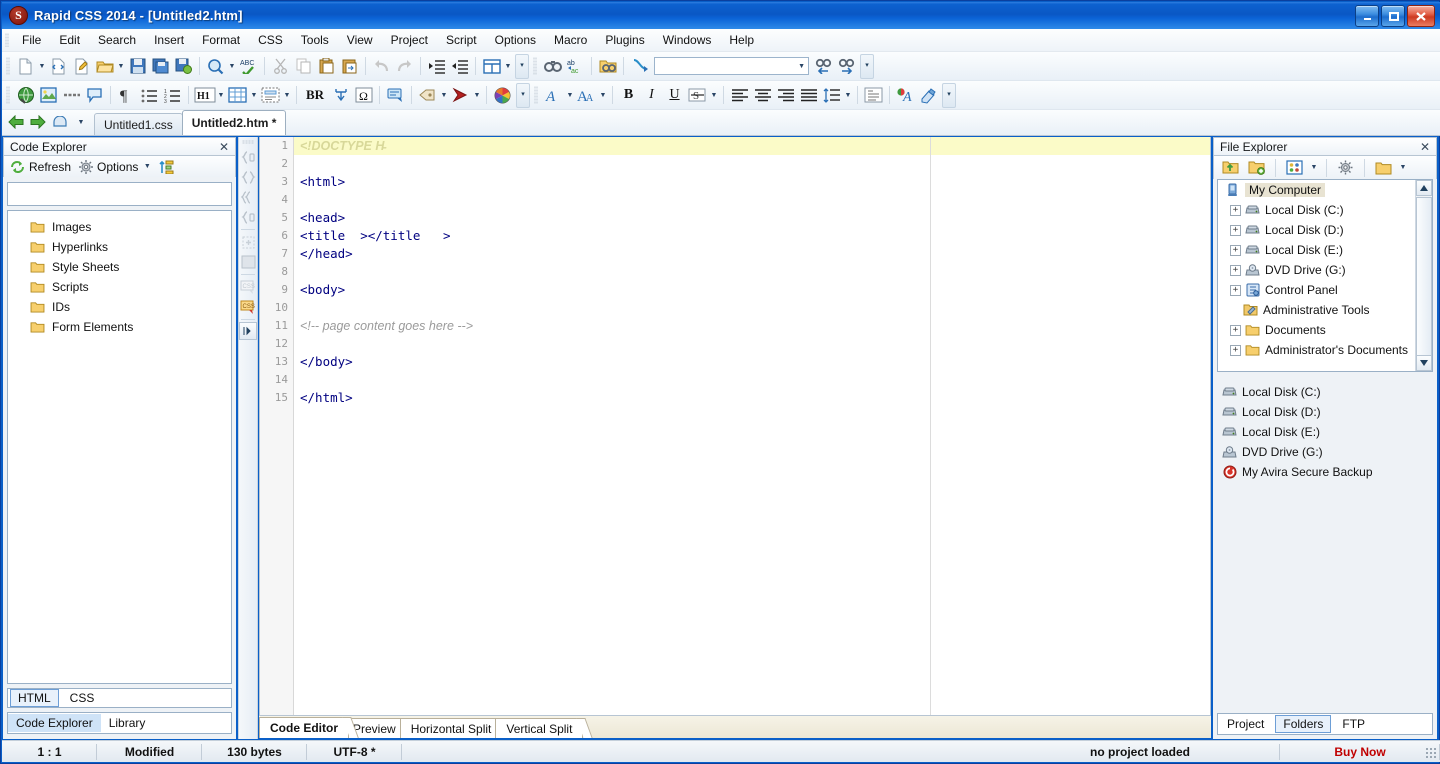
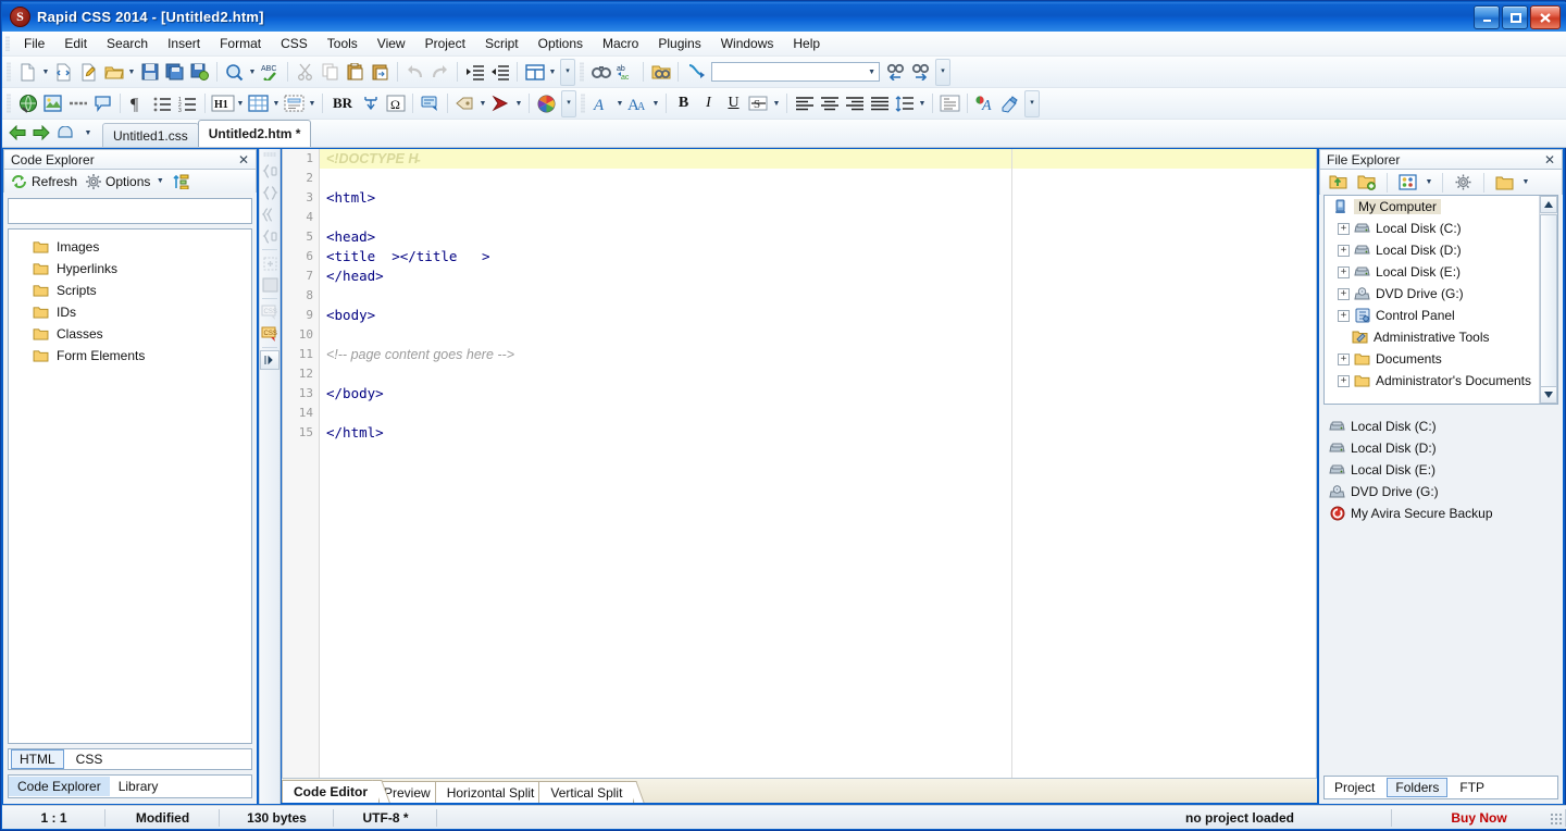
  S
  Rapid CSS 2014 - [Untitled2.htm]
  File
  Edit
  Search
  Insert
  Format
  CSS
  Tools
  View
  Project
  Script
  Options
  Macro
  Plugins
  Windows
  Help
  ¶
  H1
  BR
  Ω
  A
  A
  A
  B
  I
  U
  S
  A
  Untitled1.css
  Untitled2.htm *
  Code Explorer
  ✕
  Refresh
  Options
  Images
  Hyperlinks
- Style Sheets
  Scripts
  IDs
+ Classes
  Form Elements
  HTML
  CSS
  Code Explorer
  Library
  1
  2
  3
  4
  5
  6
  7
  8
  9
  10
  11
  12
  13
  14
  15
  <!DOCTYPE H̵
  <html>
  <head>
  <title ></title >
  </head>
  <body>
  <!-- page content goes here -->
  </body>
  </html>
  Code Editor
  Preview
  Horizontal Split
  Vertical Split
  File Explorer
  ✕
  My Computer
  +
  Local Disk (C:)
  +
  Local Disk (D:)
  +
  Local Disk (E:)
  +
  DVD Drive (G:)
  +
  Control Panel
  Administrative Tools
  +
  Documents
  +
  Administrator's Documents
  Local Disk (C:)
  Local Disk (D:)
  Local Disk (E:)
  DVD Drive (G:)
  My Avira Secure Backup
  Project
  Folders
  FTP
  1 : 1
  Modified
  130 bytes
  UTF-8 *
  no project loaded
  Buy Now
